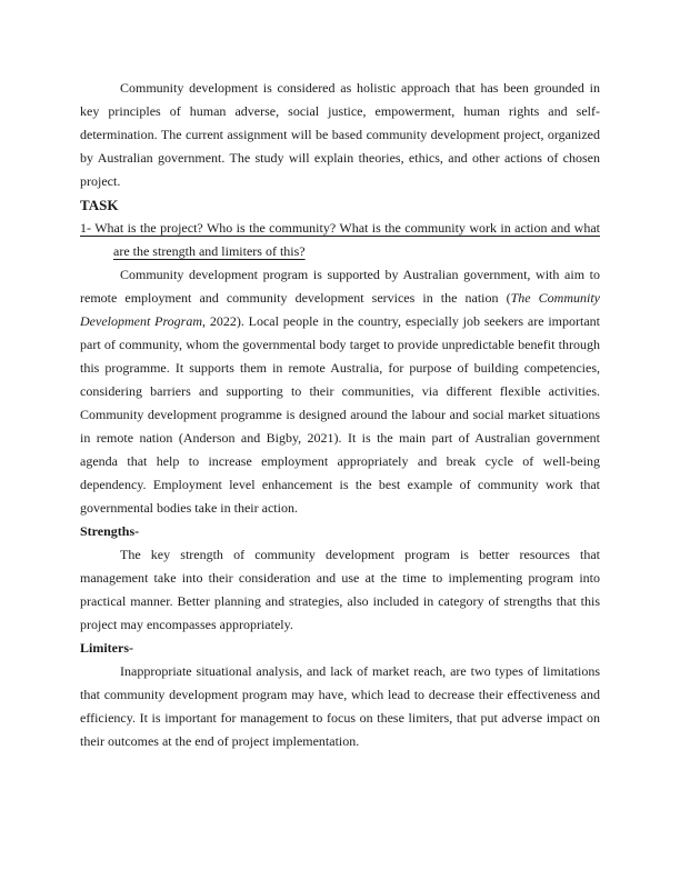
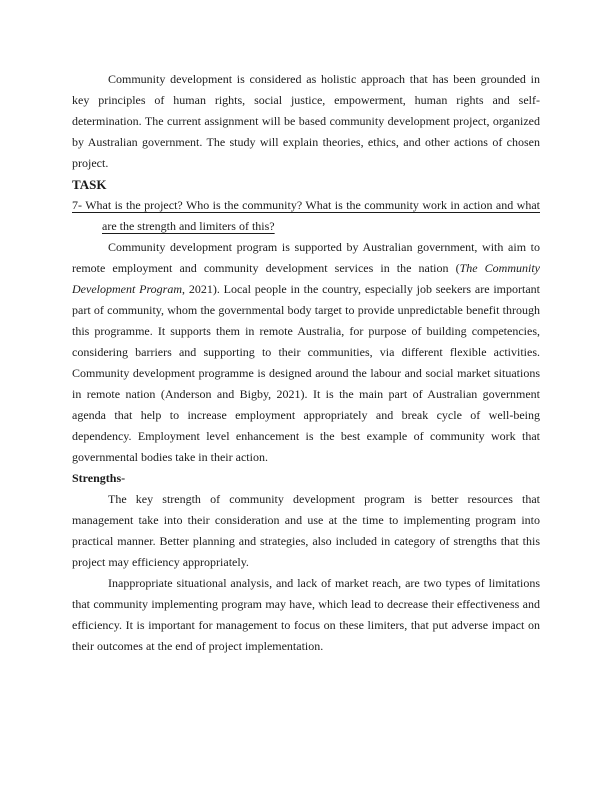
- Community development is considered as holistic approach that has been grounded in key principles of human adverse, social justice, empowerment, human rights and self-determination. The current assignment will be based community development project, organized by Australian government. The study will explain theories, ethics, and other actions of chosen project.
+ Community development is considered as holistic approach that has been grounded in key principles of human rights, social justice, empowerment, human rights and self-determination. The current assignment will be based community development project, organized by Australian government. The study will explain theories, ethics, and other actions of chosen project.
  TASK
- 1- What is the project? Who is the community? What is the community work in action and what are the strength and limiters of this?
+ 7- What is the project? Who is the community? What is the community work in action and what are the strength and limiters of this?
- Community development program is supported by Australian government, with aim to remote employment and community development services in the nation (The Community Development Program, 2022). Local people in the country, especially job seekers are important part of community, whom the governmental body target to provide unpredictable benefit through this programme. It supports them in remote Australia, for purpose of building competencies, considering barriers and supporting to their communities, via different flexible activities. Community development programme is designed around the labour and social market situations in remote nation (Anderson and Bigby, 2021). It is the main part of Australian government agenda that help to increase employment appropriately and break cycle of well-being dependency. Employment level enhancement is the best example of community work that governmental bodies take in their action.
+ Community development program is supported by Australian government, with aim to remote employment and community development services in the nation (The Community Development Program, 2021). Local people in the country, especially job seekers are important part of community, whom the governmental body target to provide unpredictable benefit through this programme. It supports them in remote Australia, for purpose of building competencies, considering barriers and supporting to their communities, via different flexible activities. Community development programme is designed around the labour and social market situations in remote nation (Anderson and Bigby, 2021). It is the main part of Australian government agenda that help to increase employment appropriately and break cycle of well-being dependency. Employment level enhancement is the best example of community work that governmental bodies take in their action.
  Strengths-
- The key strength of community development program is better resources that management take into their consideration and use at the time to implementing program into practical manner. Better planning and strategies, also included in category of strengths that this project may encompasses appropriately.
+ The key strength of community development program is better resources that management take into their consideration and use at the time to implementing program into practical manner. Better planning and strategies, also included in category of strengths that this project may efficiency appropriately.
- Limiters-
- Inappropriate situational analysis, and lack of market reach, are two types of limitations that community development program may have, which lead to decrease their effectiveness and efficiency. It is important for management to focus on these limiters, that put adverse impact on their outcomes at the end of project implementation.
+ Inappropriate situational analysis, and lack of market reach, are two types of limitations that community implementing program may have, which lead to decrease their effectiveness and efficiency. It is important for management to focus on these limiters, that put adverse impact on their outcomes at the end of project implementation.
